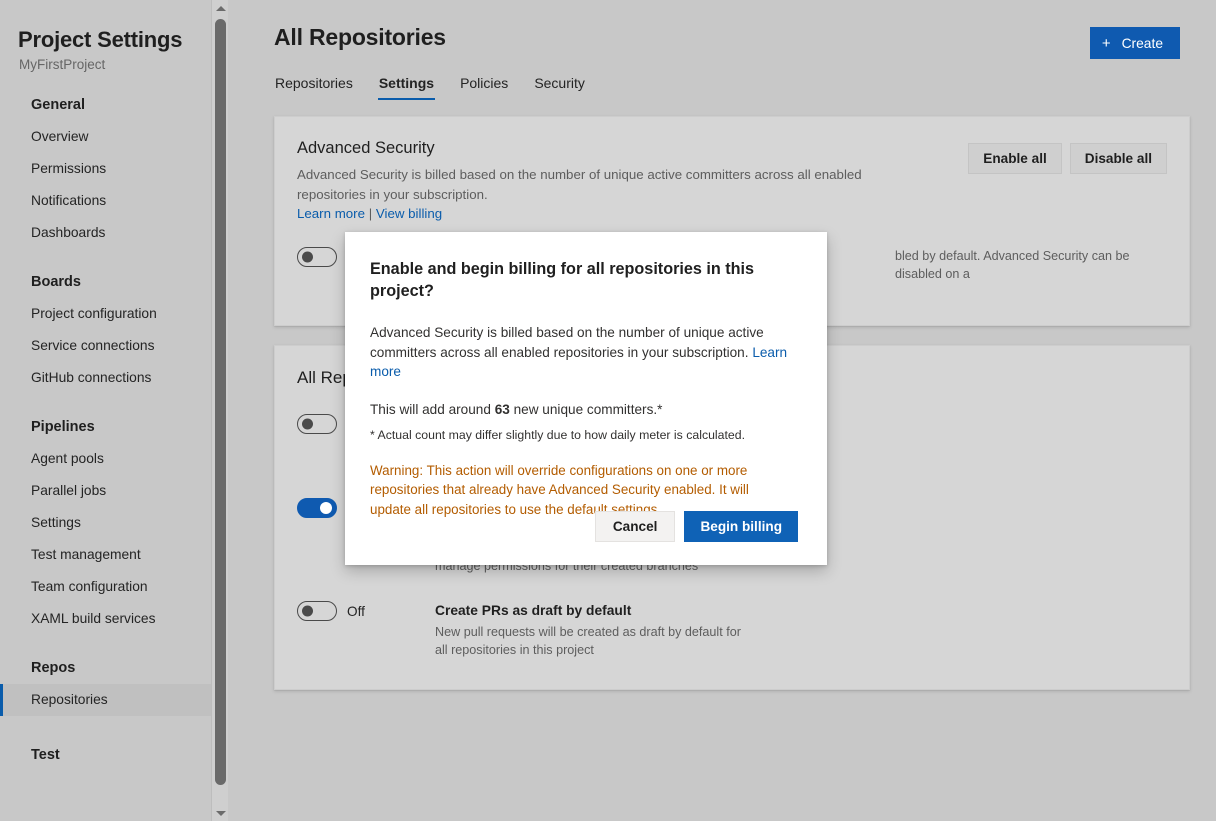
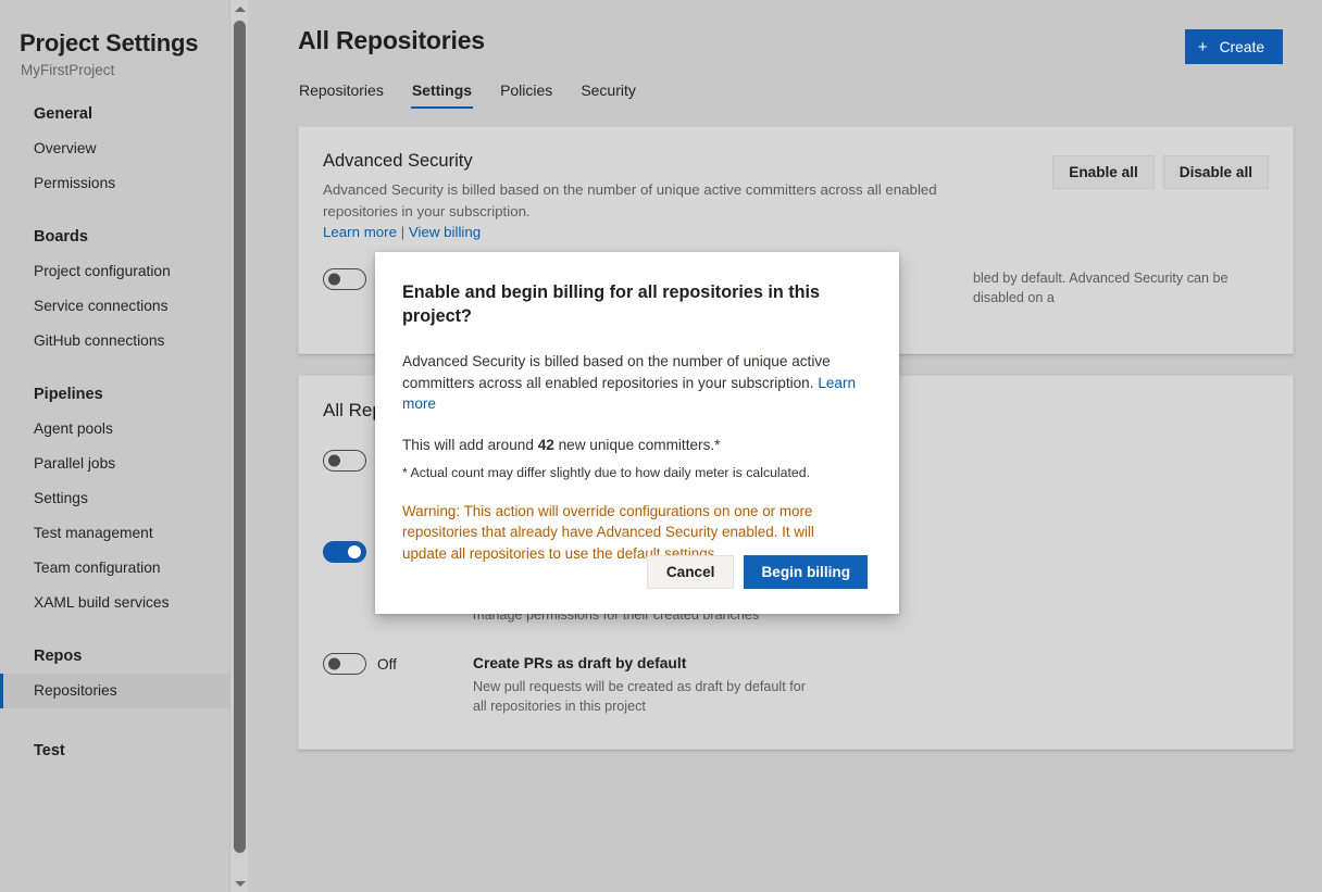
  Project Settings
  MyFirstProject
  General
  Overview
  Permissions
- Notifications
- Dashboards
  Boards
  Project configuration
  Service connections
  GitHub connections
  Pipelines
  Agent pools
  Parallel jobs
  Settings
  Test management
  Team configuration
  XAML build services
  Repos
  Repositories
  Test
  All Repositories
  +
  Create
  Repositories
  Settings
  Policies
  Security
  Advanced Security
  Advanced Security is billed based on the number of unique active committers across all enabled repositories in your subscription.
  Learn more | View billing
  Enable all
  Disable all
  bled by default. Advanced Security can be disabled on a
  Off
  Create PRs as draft by default
  New pull requests will be created as draft by default for all repositories in this project
  Enable and begin billing for all repositories in this project?
  Advanced Security is billed based on the number of unique active committers across all enabled repositories in your subscription. Learn more
- This will add around 63 new unique committers.*
+ This will add around 42 new unique committers.*
  * Actual count may differ slightly due to how daily meter is calculated.
  Warning: This action will override configurations on one or more repositories that already have Advanced Security enabled. It will update all repositories to use the default settings.
  Cancel
  Begin billing
